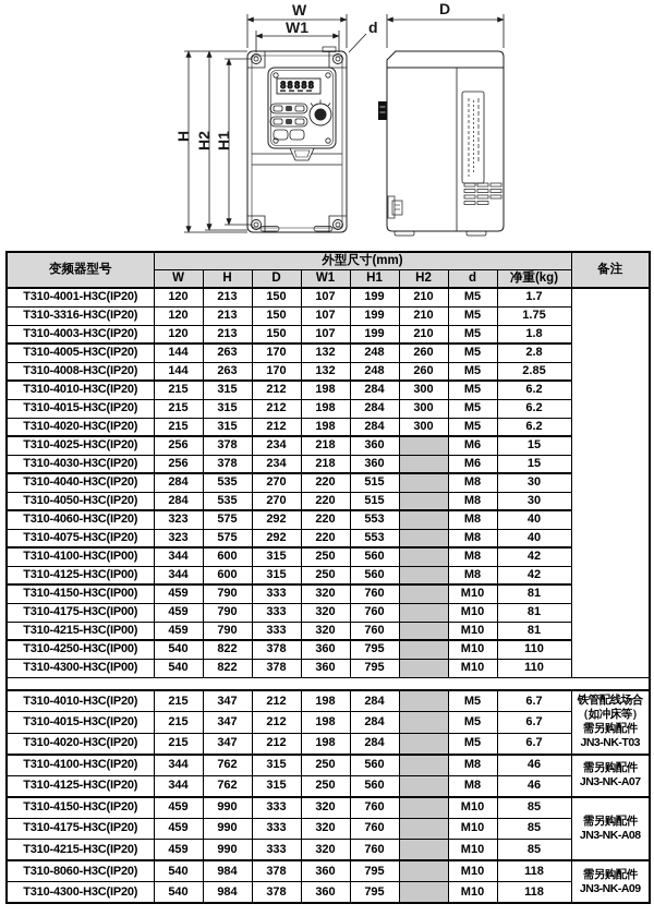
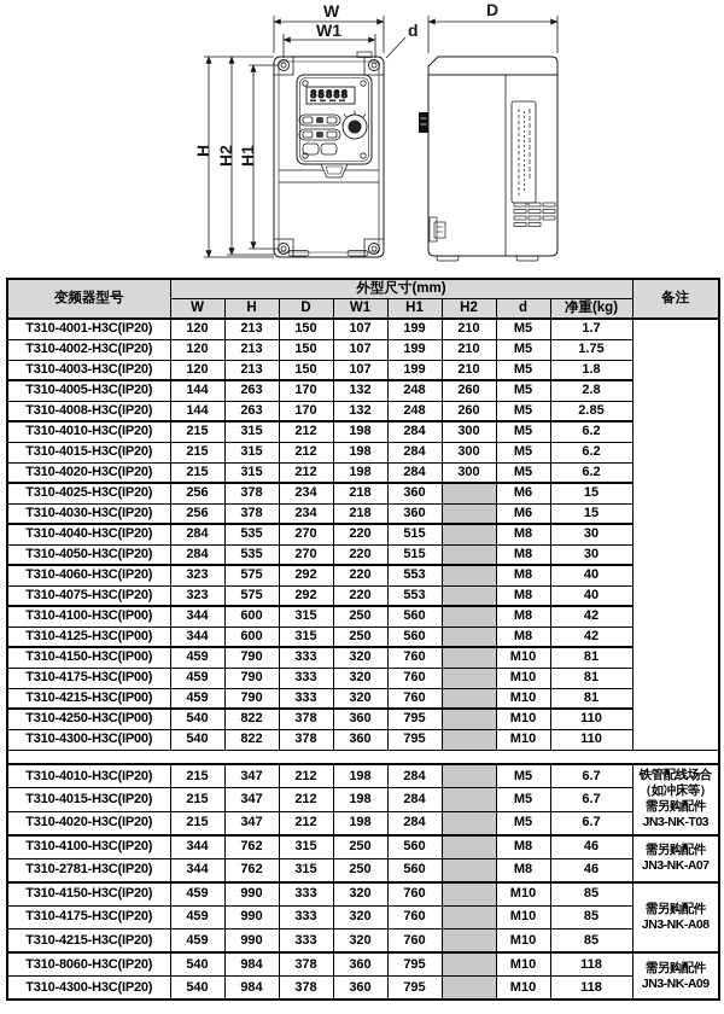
  88888
  W
  W1
  d
  D
  变频器型号	外型尺寸(mm)	备注
  W	H	D	W1	H1	H2	d	净重(kg)
  T310-4001-H3C(IP20)	120	213	150	107	199	210	M5	1.7
- T310-3316-H3C(IP20)	120	213	150	107	199	210	M5	1.75
+ T310-4002-H3C(IP20)	120	213	150	107	199	210	M5	1.75
  T310-4003-H3C(IP20)	120	213	150	107	199	210	M5	1.8
  T310-4005-H3C(IP20)	144	263	170	132	248	260	M5	2.8
  T310-4008-H3C(IP20)	144	263	170	132	248	260	M5	2.85
  T310-4010-H3C(IP20)	215	315	212	198	284	300	M5	6.2
  T310-4015-H3C(IP20)	215	315	212	198	284	300	M5	6.2
  T310-4020-H3C(IP20)	215	315	212	198	284	300	M5	6.2
  T310-4025-H3C(IP20)	256	378	234	218	360		M6	15
  T310-4030-H3C(IP20)	256	378	234	218	360		M6	15
  T310-4040-H3C(IP20)	284	535	270	220	515		M8	30
  T310-4050-H3C(IP20)	284	535	270	220	515		M8	30
  T310-4060-H3C(IP20)	323	575	292	220	553		M8	40
  T310-4075-H3C(IP20)	323	575	292	220	553		M8	40
  T310-4100-H3C(IP00)	344	600	315	250	560		M8	42
  T310-4125-H3C(IP00)	344	600	315	250	560		M8	42
  T310-4150-H3C(IP00)	459	790	333	320	760		M10	81
  T310-4175-H3C(IP00)	459	790	333	320	760		M10	81
  T310-4215-H3C(IP00)	459	790	333	320	760		M10	81
  T310-4250-H3C(IP00)	540	822	378	360	795		M10	110
  T310-4300-H3C(IP00)	540	822	378	360	795		M10	110
  T310-4010-H3C(IP20)	215	347	212	198	284		M5	6.7	铁管配线场合（如冲床等）需另购配件JN3-NK-T03
  T310-4015-H3C(IP20)	215	347	212	198	284		M5	6.7
  T310-4020-H3C(IP20)	215	347	212	198	284		M5	6.7
  T310-4100-H3C(IP20)	344	762	315	250	560		M8	46	需另购配件JN3-NK-A07
- T310-4125-H3C(IP20)	344	762	315	250	560		M8	46
+ T310-2781-H3C(IP20)	344	762	315	250	560		M8	46
  T310-4150-H3C(IP20)	459	990	333	320	760		M10	85	需另购配件JN3-NK-A08
  T310-4175-H3C(IP20)	459	990	333	320	760		M10	85
  T310-4215-H3C(IP20)	459	990	333	320	760		M10	85
  T310-8060-H3C(IP20)	540	984	378	360	795		M10	118	需另购配件JN3-NK-A09
  T310-4300-H3C(IP20)	540	984	378	360	795		M10	118
